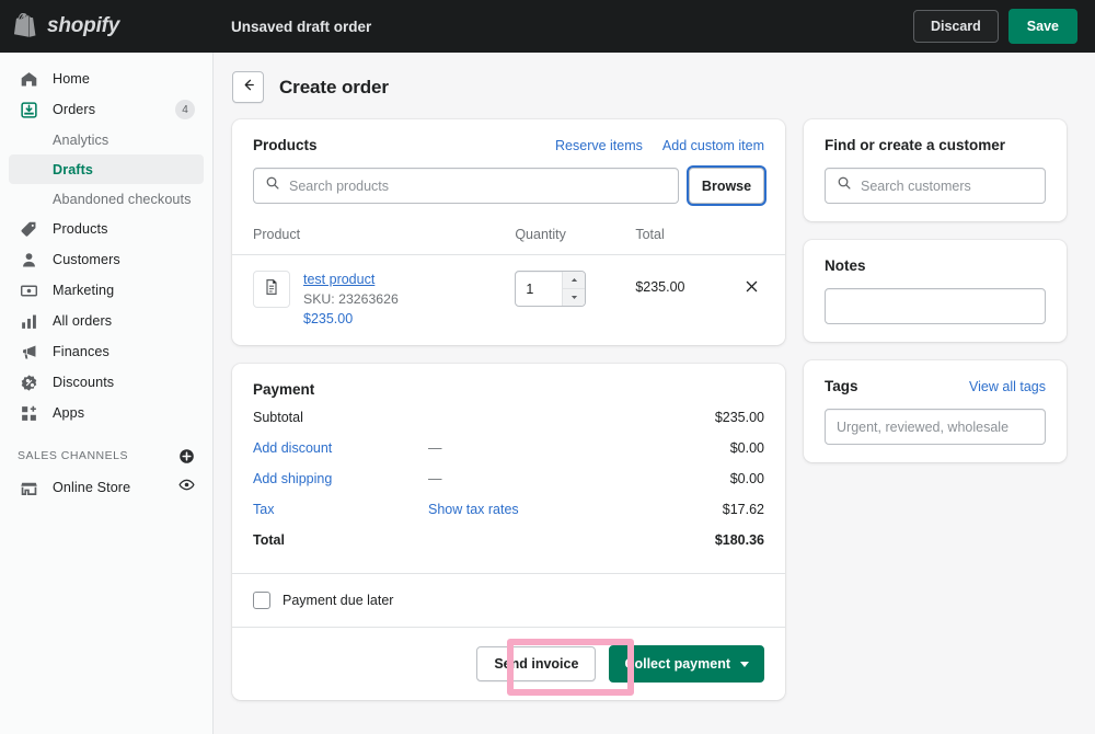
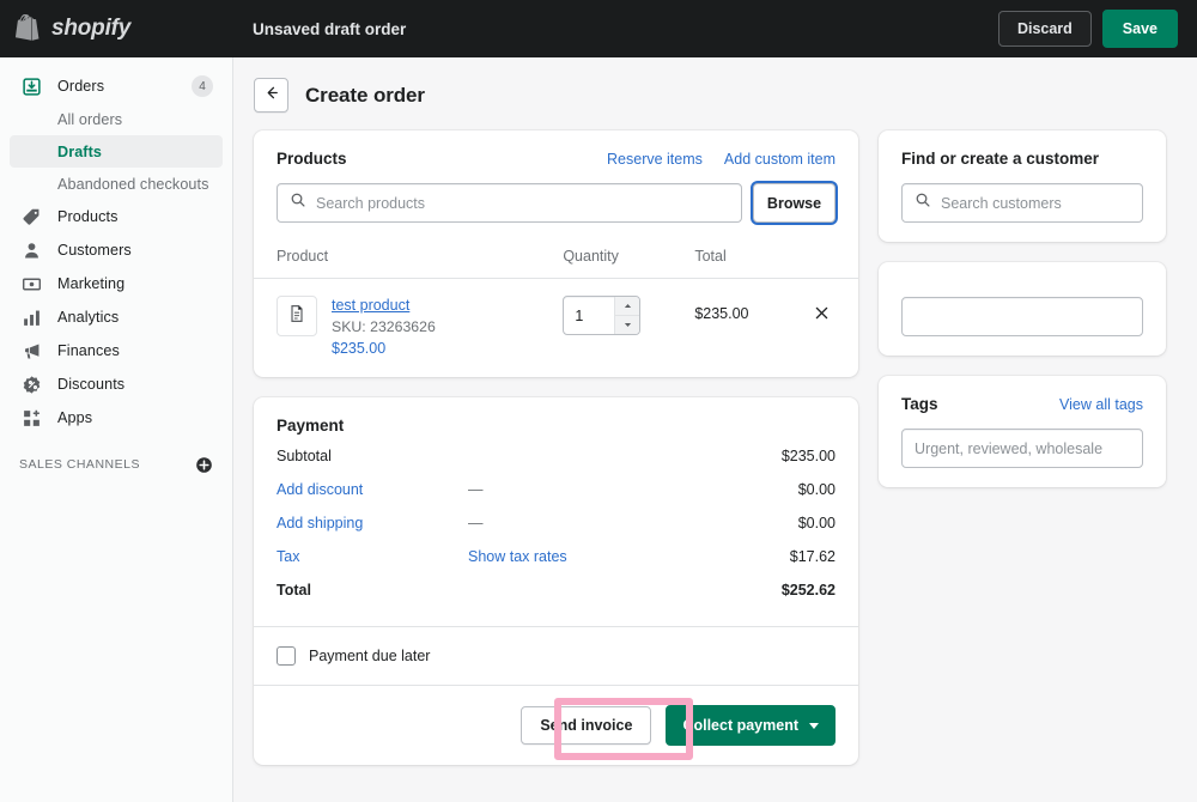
  shopify
  Unsaved draft order
  Discard
  Save
- Home
  Orders
  4
- Analytics
+ All orders
  Drafts
  Abandoned checkouts
  Products
  Customers
  Marketing
- All orders
+ Analytics
  Finances
  Discounts
  Apps
  SALES CHANNELS
- Online Store
  Create order
  Products
  Reserve items
  Add custom item
  Search products
  Browse
  Product	Quantity	Total
  test product SKU: 23263626 $235.00	1	$235.00
  Payment
  Subtotal
  $235.00
  Add discount
  —
  $0.00
  Add shipping
  —
  $0.00
  Tax
  Show tax rates
  $17.62
  Total
- $180.36
+ $252.62
  Payment due later
  Send invoice
  Collect payment
  Find or create a customer
  Search customers
- Notes
  Tags
  View all tags
  Urgent, reviewed, wholesale
